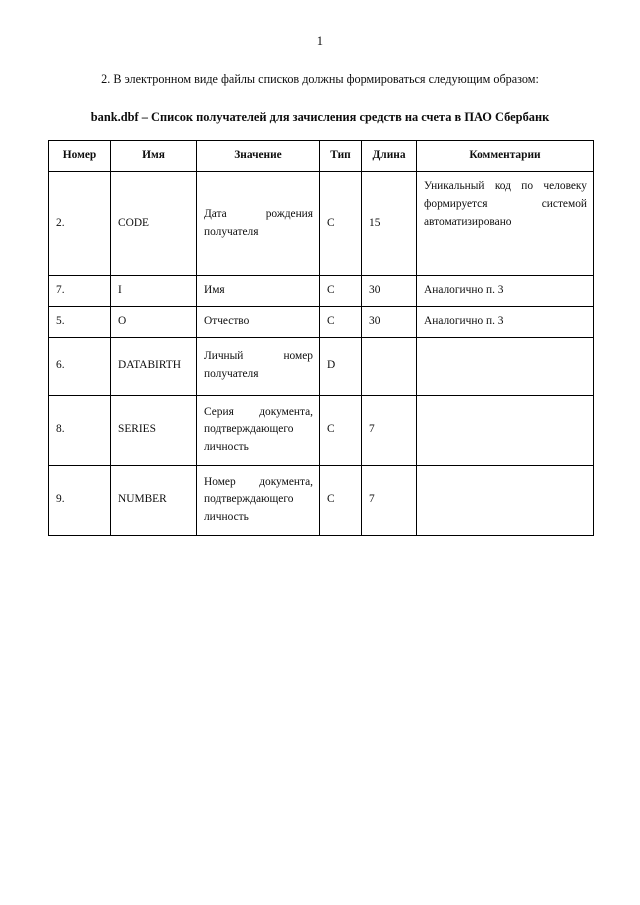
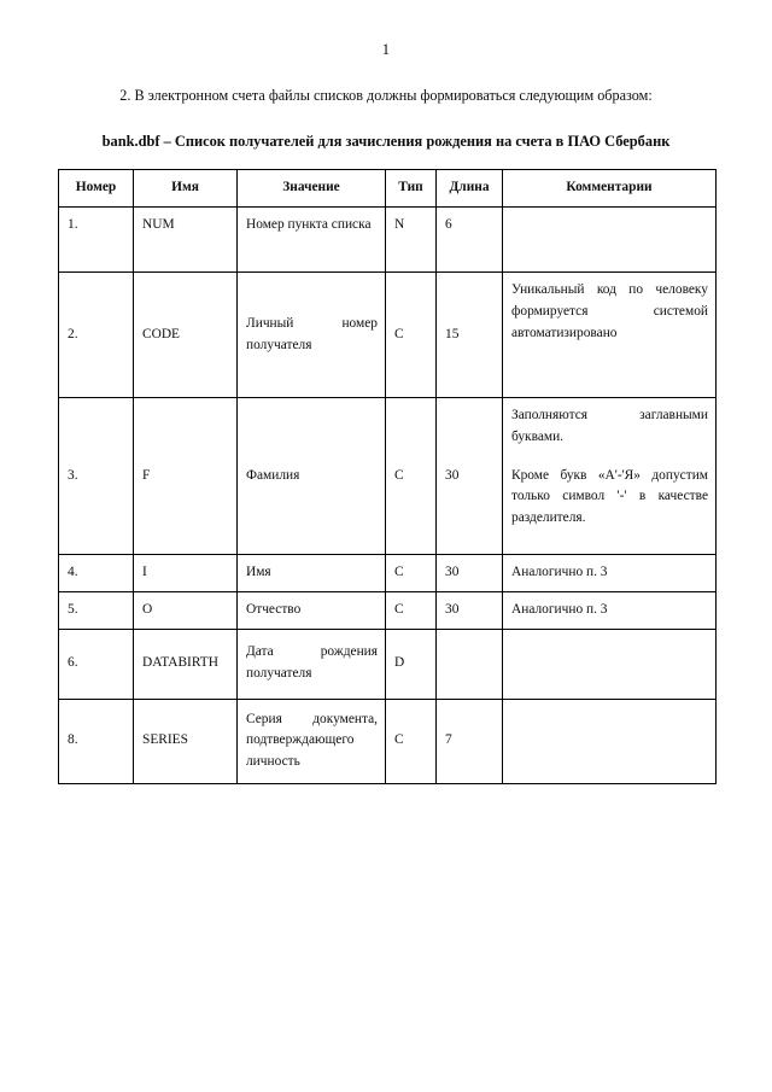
  1
- 2. В электронном виде файлы списков должны формироваться следующим образом:
+ 2. В электронном счета файлы списков должны формироваться следующим образом:
- bank.dbf – Список получателей для зачисления средств на счета в ПАО Сбербанк
+ bank.dbf – Список получателей для зачисления рождения на счета в ПАО Сбербанк
  Номер	Имя	Значение	Тип	Длина	Комментарии
+ 1.	NUM	Номер пункта списка	N	6
- 2.	CODE	Дата рождения получателя	C	15	Уникальный код по человеку формируется системой автоматизировано
+ 2.	CODE	Личный номер получателя	C	15	Уникальный код по человеку формируется системой автоматизировано
+ 3.	F	Фамилия	C	30	Заполняются заглавными буквами. Кроме букв «А'-'Я» допустим только символ '-' в качестве разделителя.
- 7.	I	Имя	C	30	Аналогично п. 3
+ 4.	I	Имя	C	30	Аналогично п. 3
  5.	O	Отчество	C	30	Аналогично п. 3
- 6.	DATABIRTH	Личный номер получателя	D
+ 6.	DATABIRTH	Дата рождения получателя	D
  8.	SERIES	Серия документа, подтверждающего личность	C	7
- 9.	NUMBER	Номер документа, подтверждающего личность	C	7
